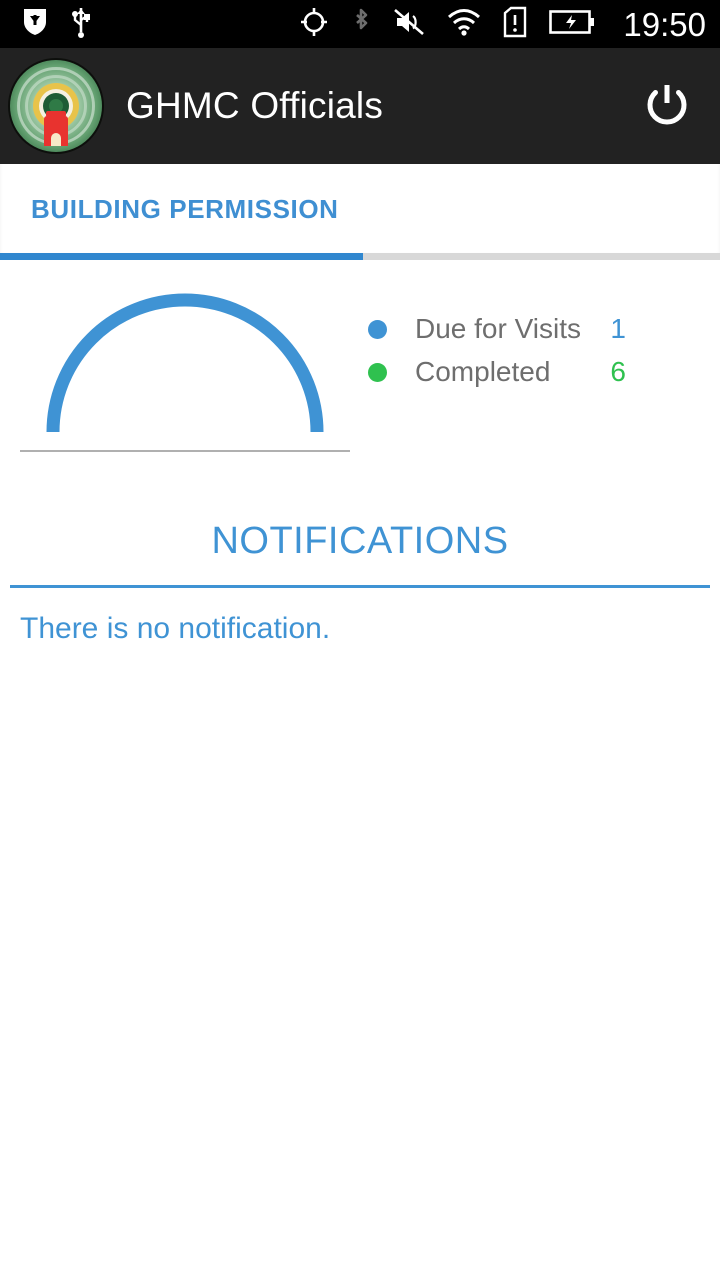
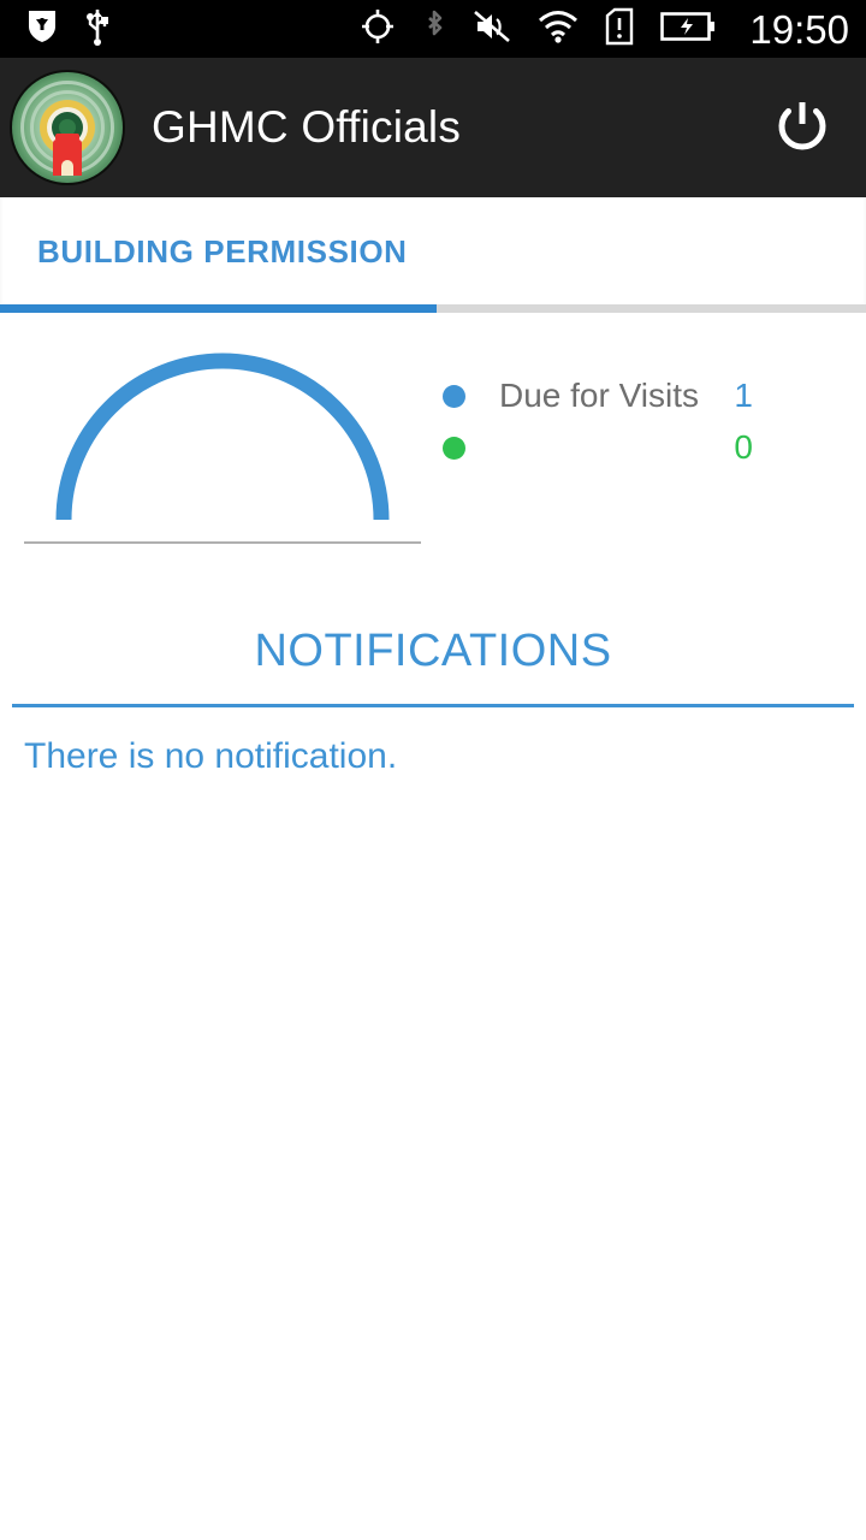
  19:50
  GHMC Officials
  BUILDING PERMISSION
  Due for Visits
  1
- Completed
- 6
+ 0
  NOTIFICATIONS
  There is no notification.
